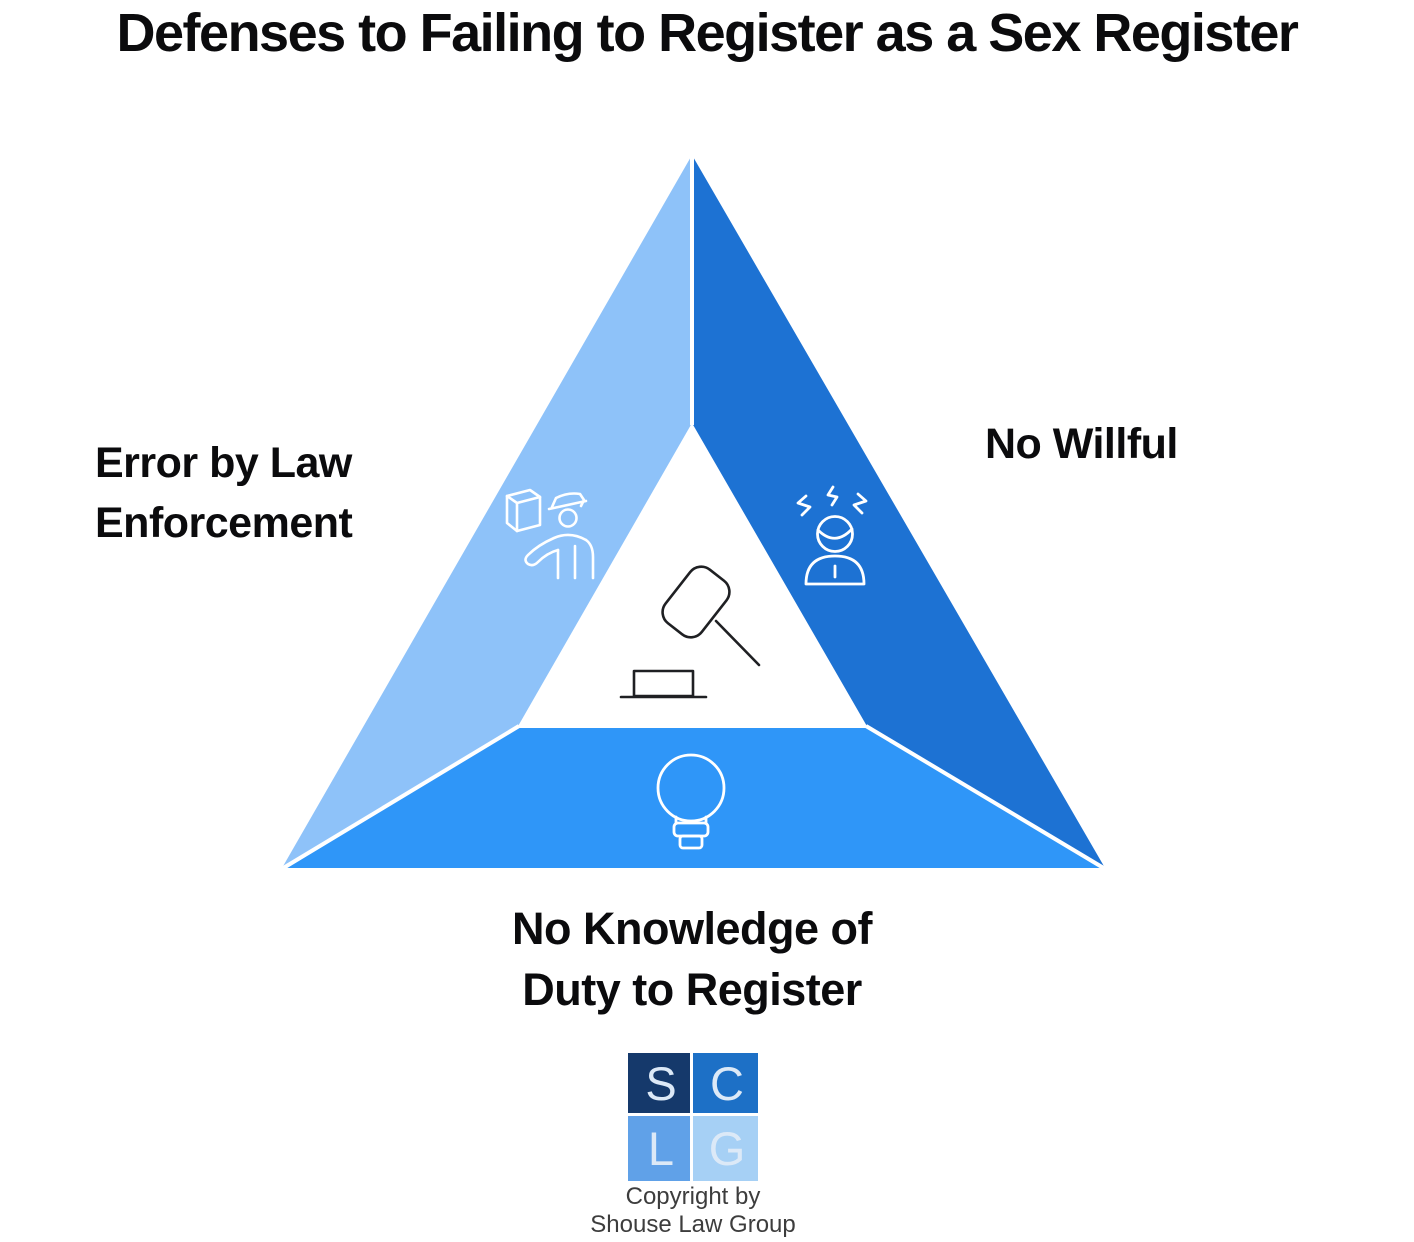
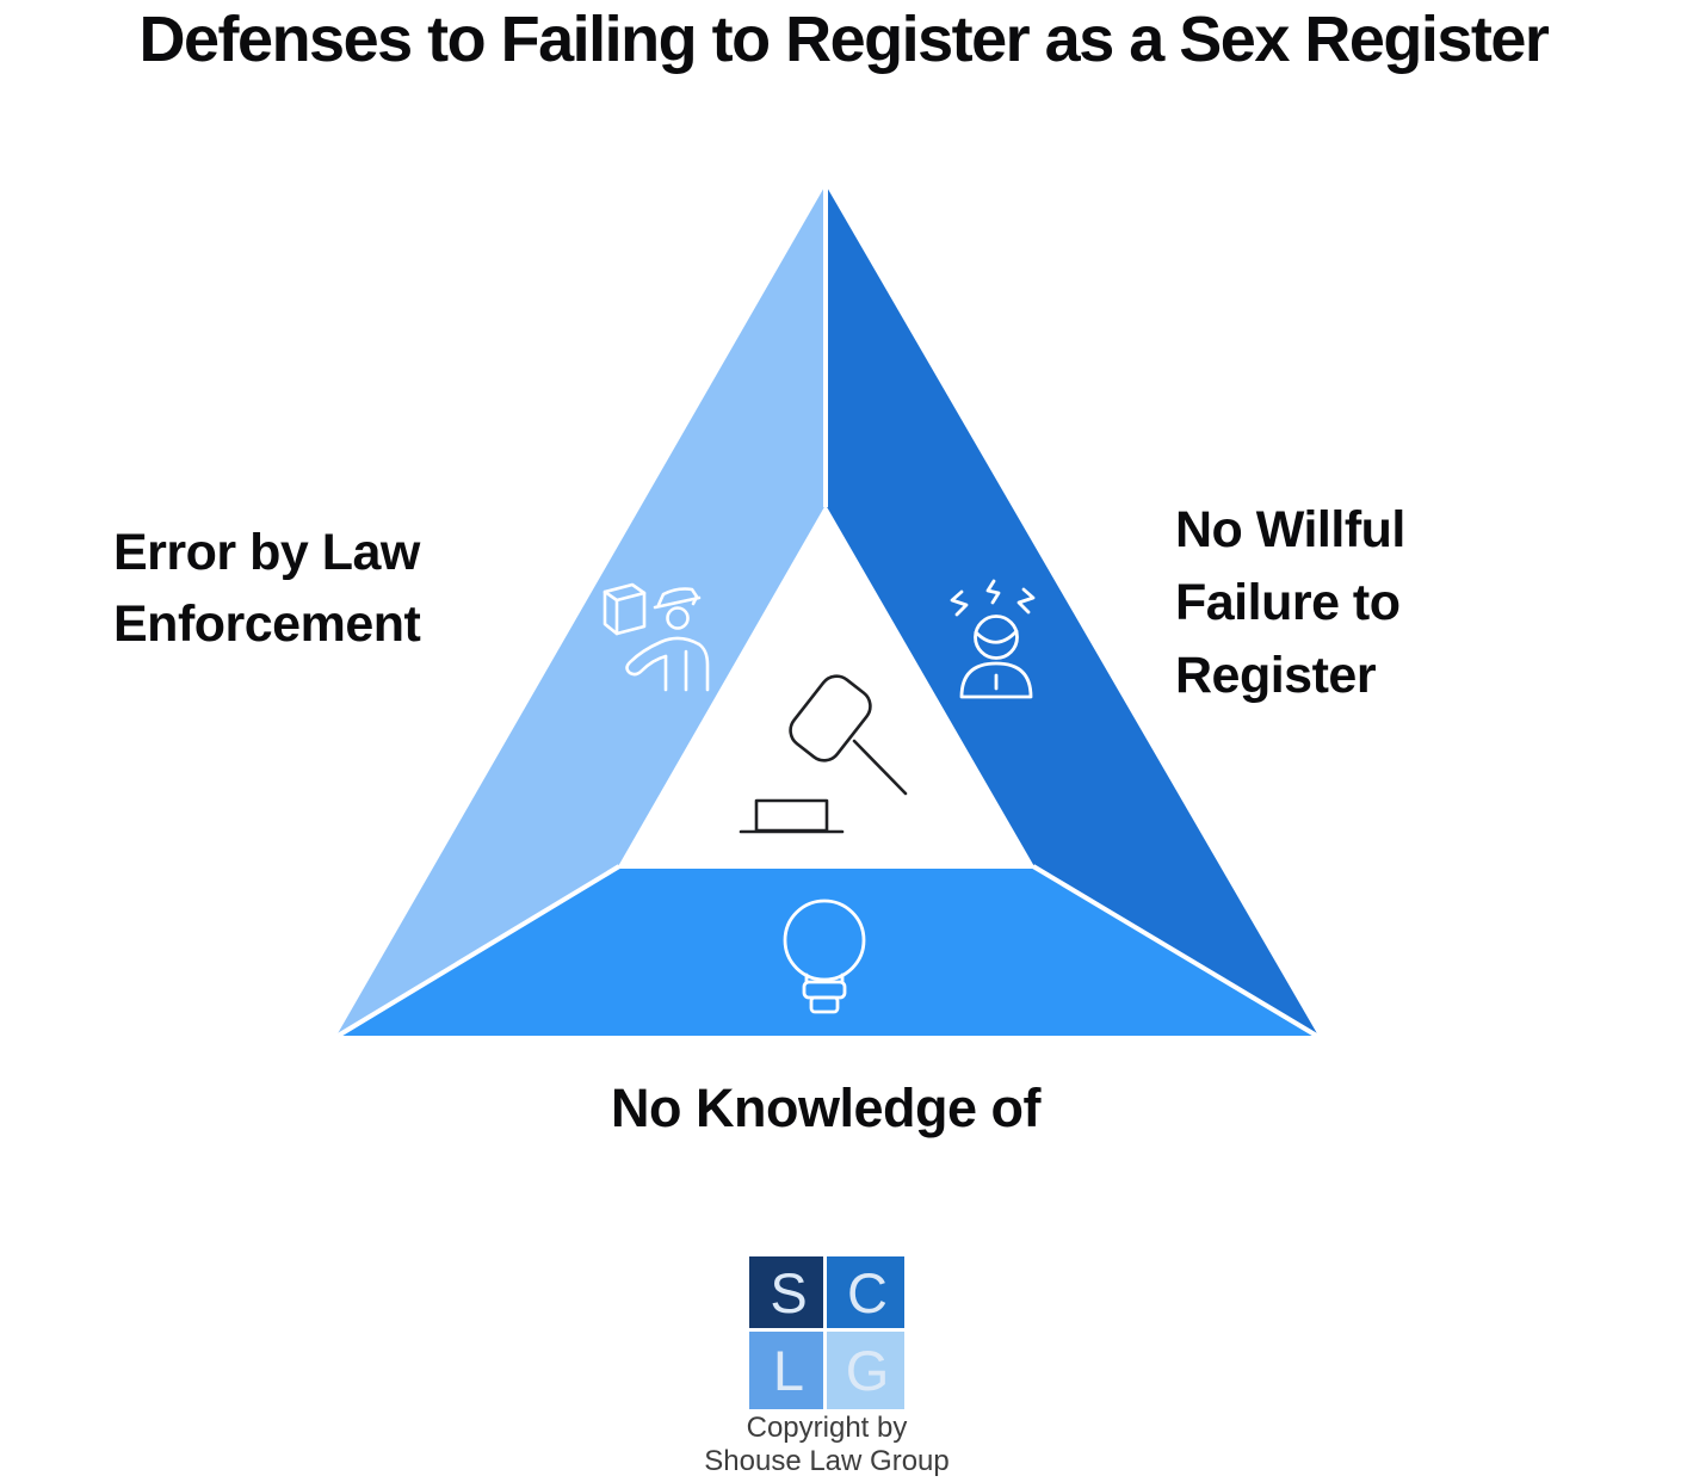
  Defenses to Failing to Register as a Sex Register
  Error by Law
  Enforcement
  No Willful
+ Failure to
+ Register
  No Knowledge of
- Duty to Register
  S
  C
  L
  G
  Copyright by
  Shouse Law Group
